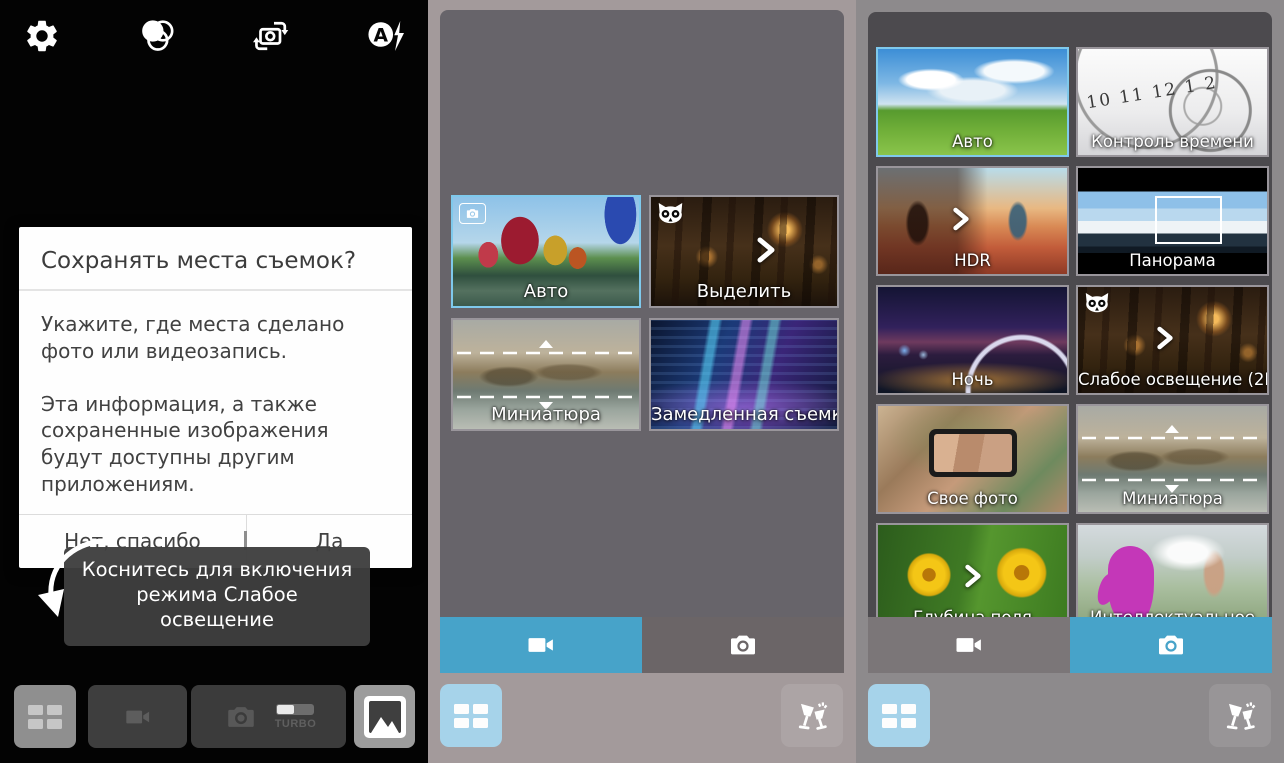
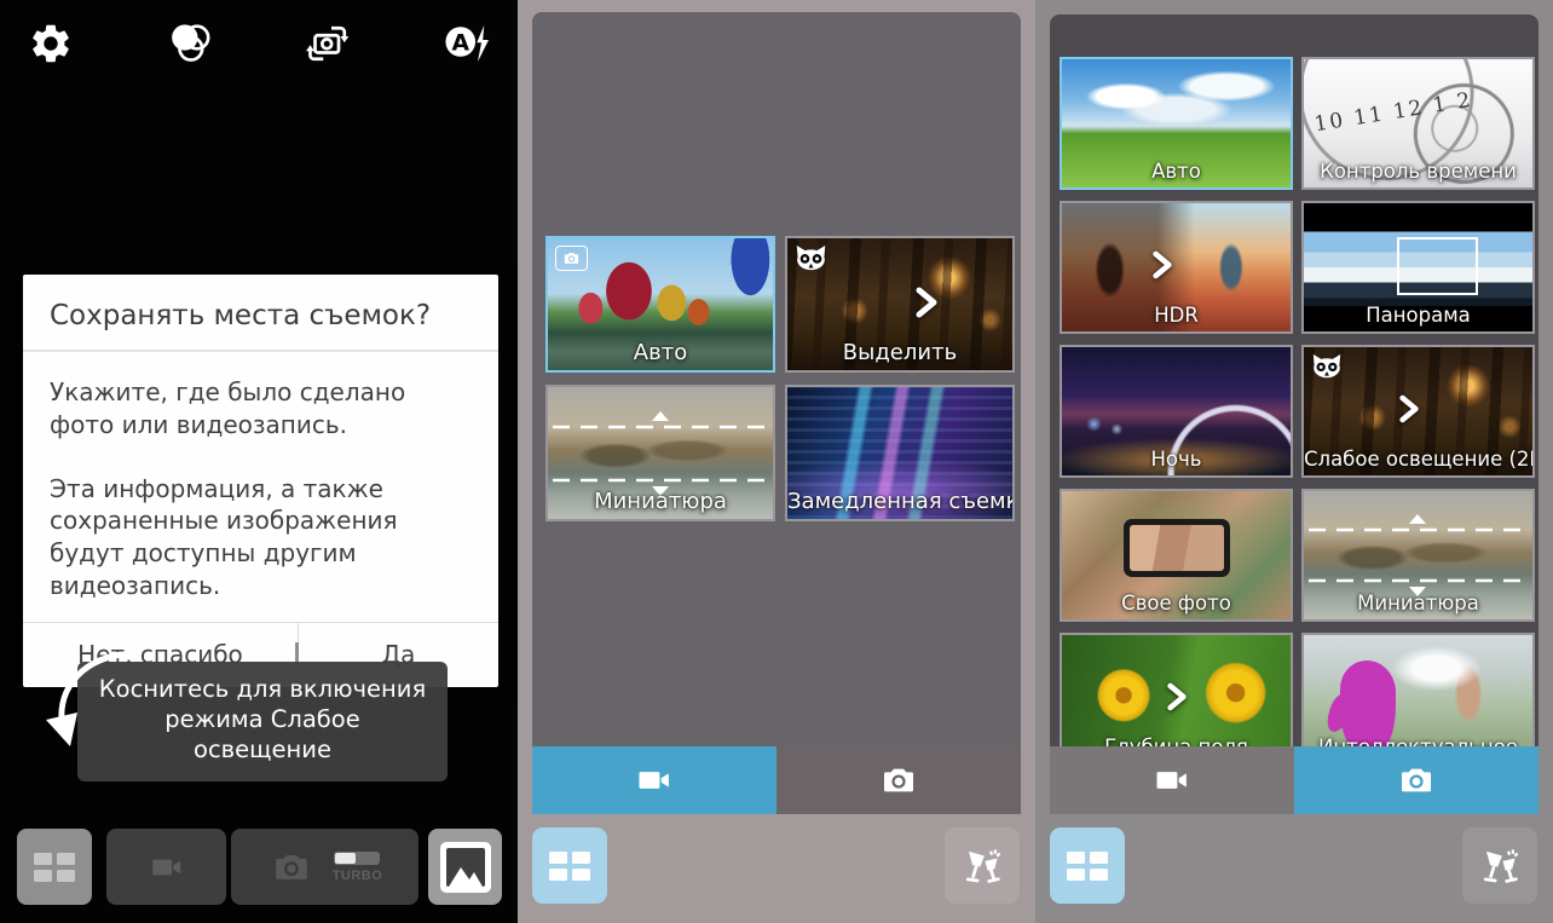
  A
  Сохранять места съемок?
- Укажите, где места сделано фото или видеозапись.
+ Укажите, где было сделано фото или видеозапись.
- Эта информация, а также сохраненные изображения будут доступны другим приложениям.
+ Эта информация, а также сохраненные изображения будут доступны другим видеозапись.
  Не, спасибо
  Да
  Коснитесь для включения
  режима Слабое
  освещение
  TURBO
  Авто
  Выделить
  Миниатюра
  Замедленная съем
  Авто
  Контроль времени
  HDR
  Панорама
  Ночь
  Слабое освещение (2
  Свое фото
  Миниатюра
